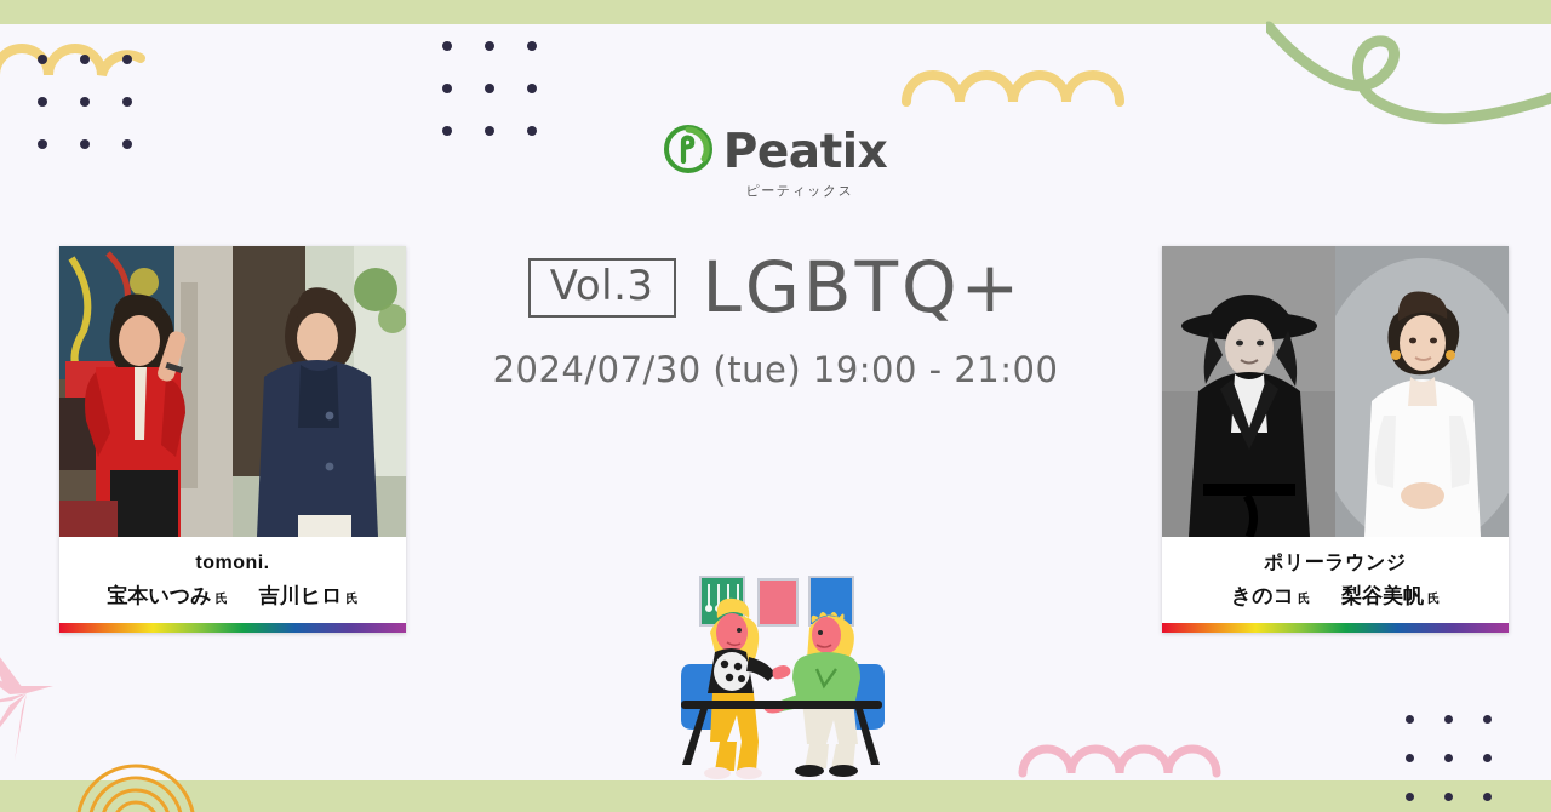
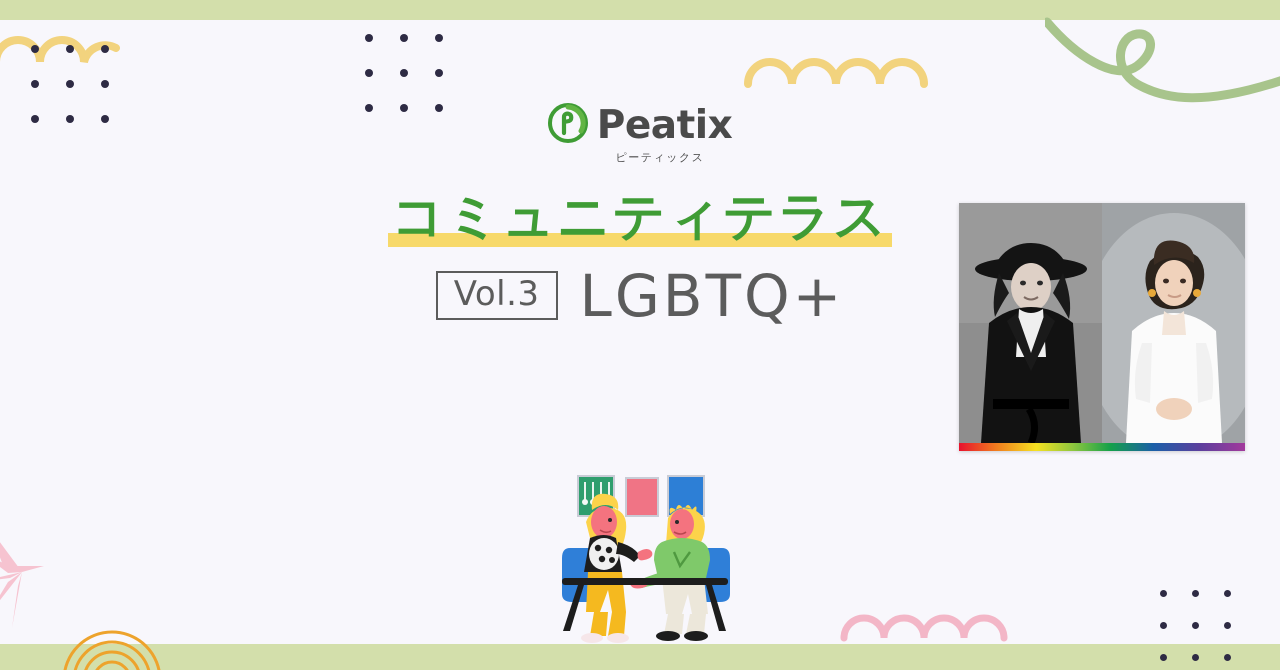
  Peatix
  ピーティックス
+ コミュニティテラス
  Vol.3
  LGBTQ+
- 2024/07/30 (tue) 19:00 - 21:00
- tomoni.
- 宝本いつみ 氏
- 吉川ヒロ 氏
- ポリーラウンジ
- きのコ 氏
- 梨谷美帆 氏
